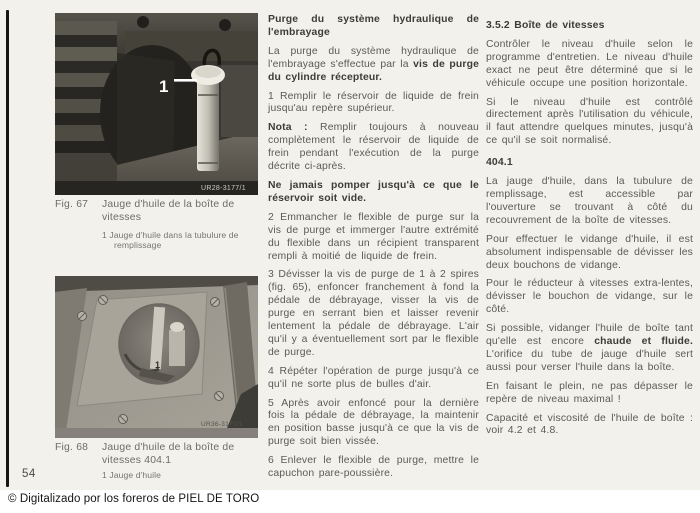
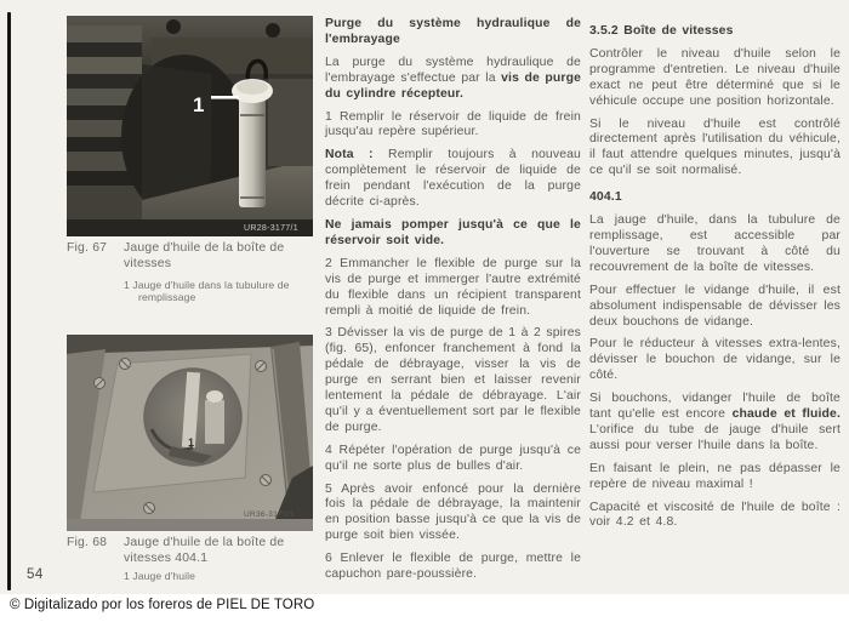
  1
  Fig. 67
  Jauge d'huile de la boîte de vitesses
  1 Jauge d'huile dans la tubulure de remplissage
  1
  Fig. 68
  Jauge d'huile de la boîte de vitesses 404.1
  1 Jauge d'huile
  54
  Purge du système hydraulique de l'embrayage
  La purge du système hydraulique de l'embrayage s'effectue par la vis de purge du cylindre récepteur.
  1 Remplir le réservoir de liquide de frein jusqu'au repère supérieur.
  Nota : Remplir toujours à nouveau complètement le réservoir de liquide de frein pendant l'exécution de la purge décrite ci-après.
  Ne jamais pomper jusqu'à ce que le réservoir soit vide.
  2 Emmancher le flexible de purge sur la vis de purge et immerger l'autre extrémité du flexible dans un récipient transparent rempli à moitié de liquide de frein.
  3 Dévisser la vis de purge de 1 à 2 spires (fig. 65), enfoncer franchement à fond la pédale de débrayage, visser la vis de purge en serrant bien et laisser revenir lentement la pédale de débrayage. L'air qu'il y a éventuellement sort par le flexible de purge.
  4 Répéter l'opération de purge jusqu'à ce qu'il ne sorte plus de bulles d'air.
  5 Après avoir enfoncé pour la dernière fois la pédale de débrayage, la maintenir en position basse jusqu'à ce que la vis de purge soit bien vissée.
  6 Enlever le flexible de purge, mettre le capuchon pare-poussière.
  3.5.2 Boîte de vitesses
  Contrôler le niveau d'huile selon le programme d'entretien. Le niveau d'huile exact ne peut être déterminé que si le véhicule occupe une position horizontale.
  Si le niveau d'huile est contrôlé directement après l'utilisation du véhicule, il faut attendre quelques minutes, jusqu'à ce qu'il se soit normalisé.
  404.1
  La jauge d'huile, dans la tubulure de remplissage, est accessible par l'ouverture se trouvant à côté du recouvrement de la boîte de vitesses.
  Pour effectuer le vidange d'huile, il est absolument indispensable de dévisser les deux bouchons de vidange.
  Pour le réducteur à vitesses extra-lentes, dévisser le bouchon de vidange, sur le côté.
- Si possible, vidanger l'huile de boîte tant qu'elle est encore chaude et fluide. L'orifice du tube de jauge d'huile sert aussi pour verser l'huile dans la boîte.
+ Si bouchons, vidanger l'huile de boîte tant qu'elle est encore chaude et fluide. L'orifice du tube de jauge d'huile sert aussi pour verser l'huile dans la boîte.
  En faisant le plein, ne pas dépasser le repère de niveau maximal !
  Capacité et viscosité de l'huile de boîte : voir 4.2 et 4.8.
  © Digitalizado por los foreros de PIEL DE TORO
